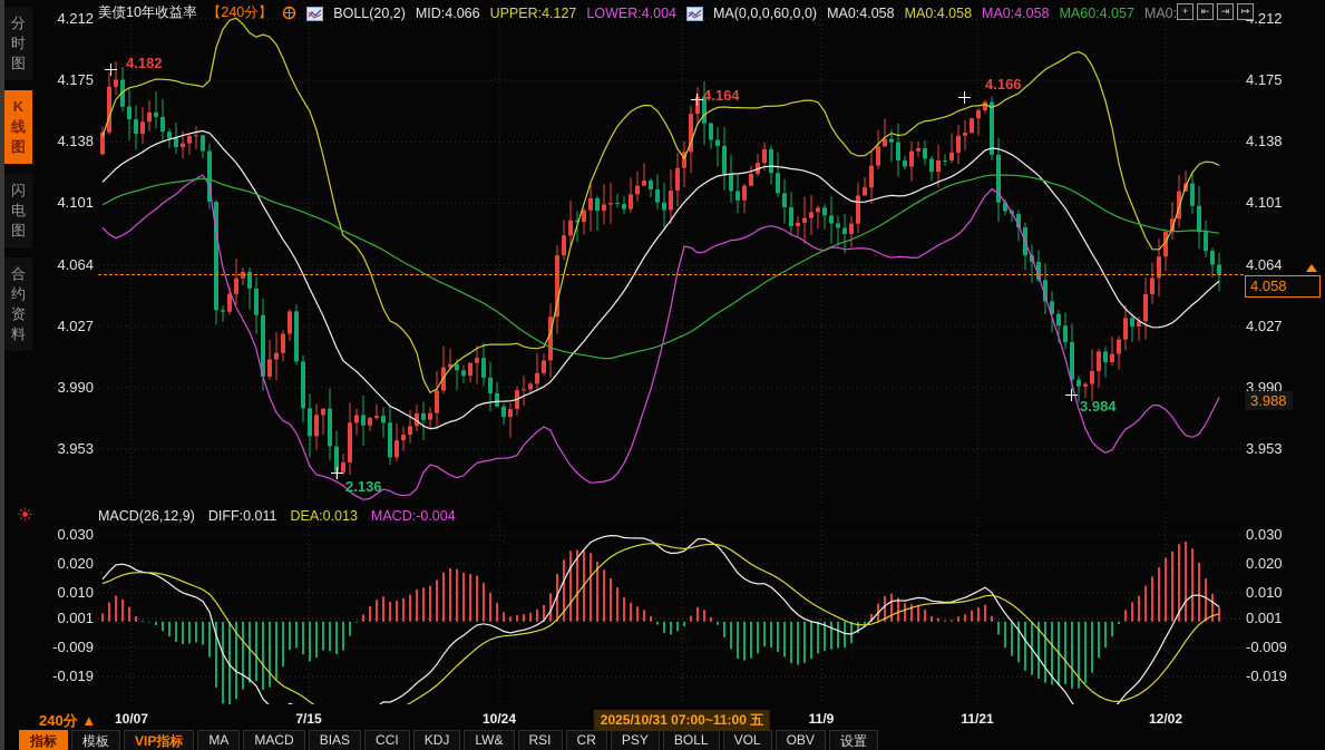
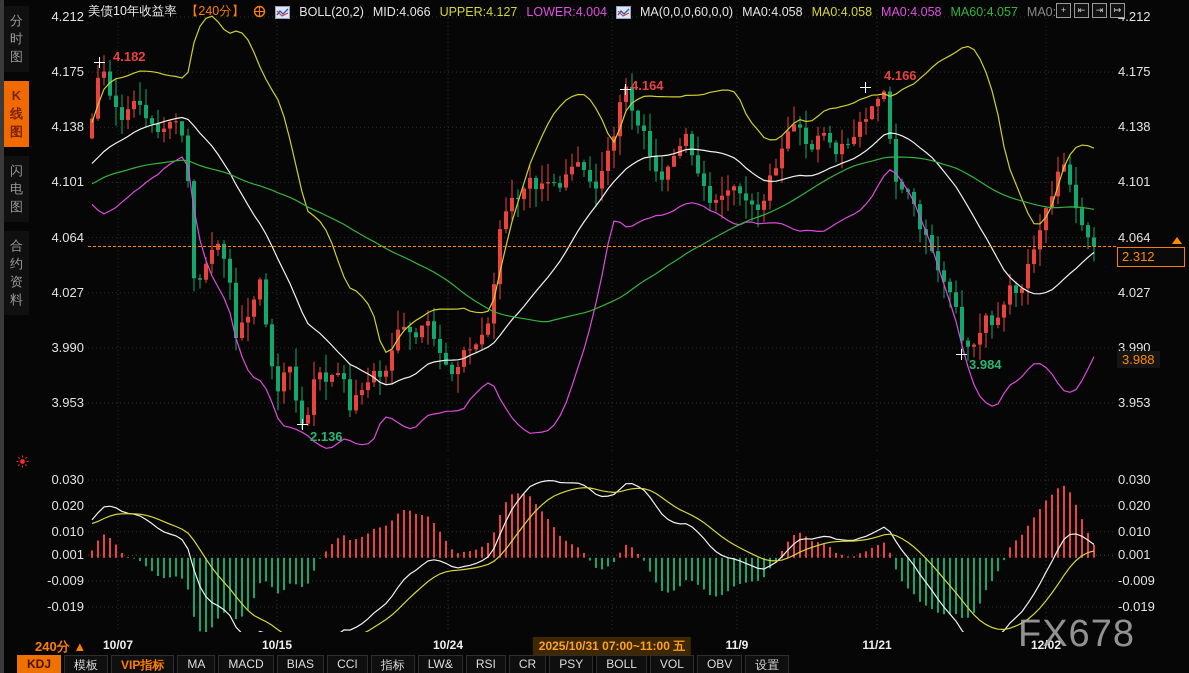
  分
  时
  图
  K
  线
  图
  闪
  电
  图
  合
  约
  资
  料
  美债10年收益率
  【240分】
  BOLL(20,2)
  MID:4.066
  UPPER:4.127
  LOWER:4.004
  MA(0,0,0,60,0,0)
  MA0:4.058
  MA0:4.058
  MA0:4.058
  MA60:4.057
  MA0:
  +
  ⇤
  ⇥
  ↦
  4.212
  4.175
  4.138
  4.101
  4.064
  4.027
  3.990
  3.953
  .212
  4.175
  4.138
  4.101
  4.064
  4.027
  3.990
  3.953
  0.030
  0.020
  0.010
  0.001
  -0.009
  -0.019
  0.030
  0.020
  0.010
  0.001
  -0.009
  -0.019
- 4.058
+ 2.312
  3.988
  4.182
  4.164
  4.166
  2.136
  3.984
- MACD(26,12,9)
- DIFF:0.011
- DEA:0.013
- MACD:-0.004
  240分 ▲
  10/07
- 7/15
+ 10/15
  10/24
  11/9
  11/21
  12/02
  2025/10/31 07:00~11:00 五
- 指标
+ KDJ
  模板
  VIP指标
  MA
  MACD
  BIAS
  CCI
- KDJ
+ 指标
  LW&
  RSI
  CR
  PSY
  BOLL
  VOL
  OBV
  设置
+ FX678
